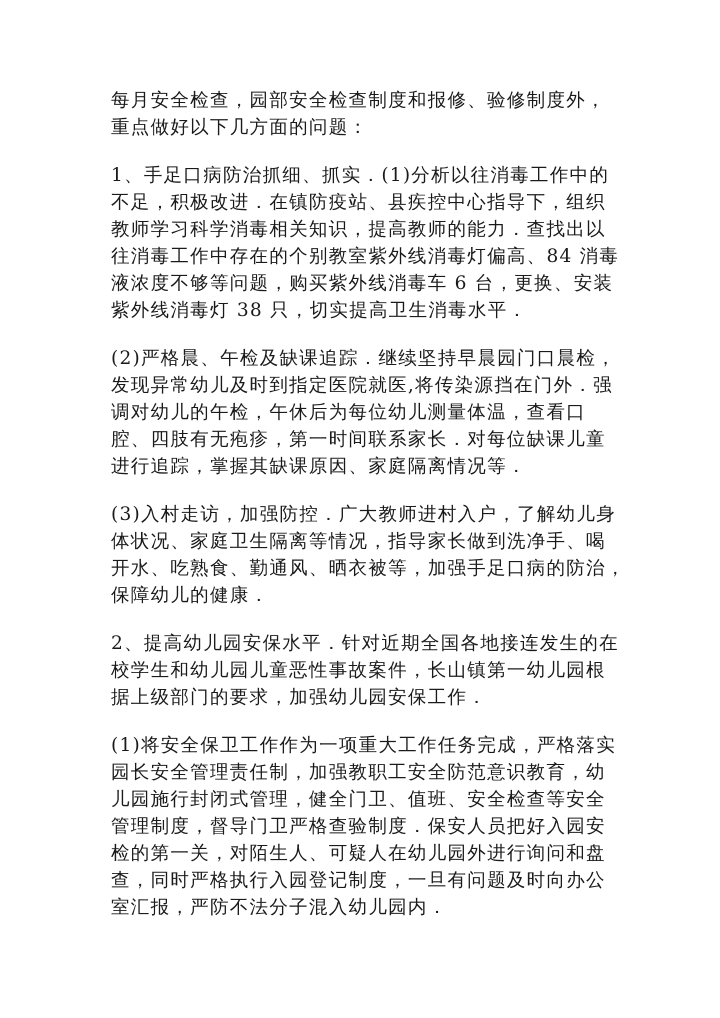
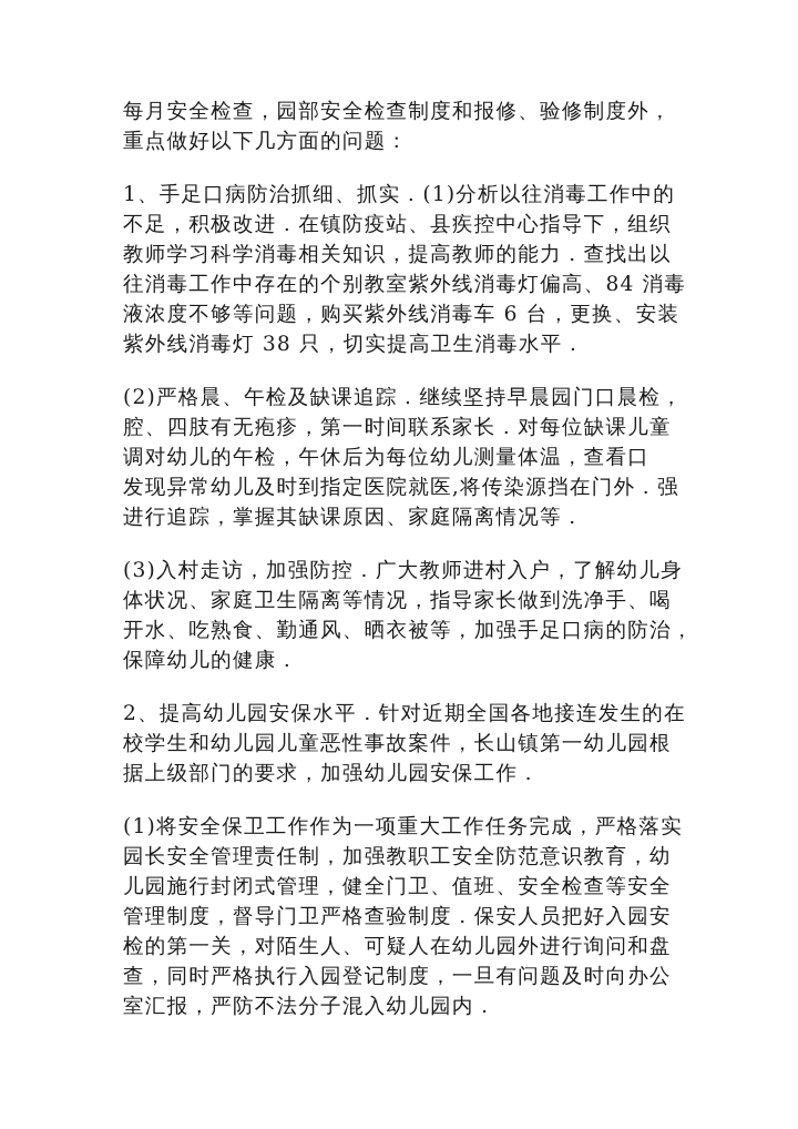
  每月安全检查，园部安全检查制度和报修、验修制度外，
  重点做好以下几方面的问题：
  1、手足口病防治抓细、抓实．(1)分析以往消毒工作中的
  不足，积极改进．在镇防疫站、县疾控中心指导下，组织
  教师学习科学消毒相关知识，提高教师的能力．查找出以
  往消毒工作中存在的个别教室紫外线消毒灯偏高、84 消毒
  液浓度不够等问题，购买紫外线消毒车 6 台，更换、安装
  紫外线消毒灯 38 只，切实提高卫生消毒水平．
  (2)严格晨、午检及缺课追踪．继续坚持早晨园门口晨检，
- 发现异常幼儿及时到指定医院就医,将传染源挡在门外．强
+ 腔、四肢有无疱疹，第一时间联系家长．对每位缺课儿童
  调对幼儿的午检，午休后为每位幼儿测量体温，查看口
- 腔、四肢有无疱疹，第一时间联系家长．对每位缺课儿童
+ 发现异常幼儿及时到指定医院就医,将传染源挡在门外．强
  进行追踪，掌握其缺课原因、家庭隔离情况等．
  (3)入村走访，加强防控．广大教师进村入户，了解幼儿身
  体状况、家庭卫生隔离等情况，指导家长做到洗净手、喝
  开水、吃熟食、勤通风、晒衣被等，加强手足口病的防治，
  保障幼儿的健康．
  2、提高幼儿园安保水平．针对近期全国各地接连发生的在
  校学生和幼儿园儿童恶性事故案件，长山镇第一幼儿园根
  据上级部门的要求，加强幼儿园安保工作．
  (1)将安全保卫工作作为一项重大工作任务完成，严格落实
  园长安全管理责任制，加强教职工安全防范意识教育，幼
  儿园施行封闭式管理，健全门卫、值班、安全检查等安全
  管理制度，督导门卫严格查验制度．保安人员把好入园安
  检的第一关，对陌生人、可疑人在幼儿园外进行询问和盘
  查，同时严格执行入园登记制度，一旦有问题及时向办公
  室汇报，严防不法分子混入幼儿园内．
